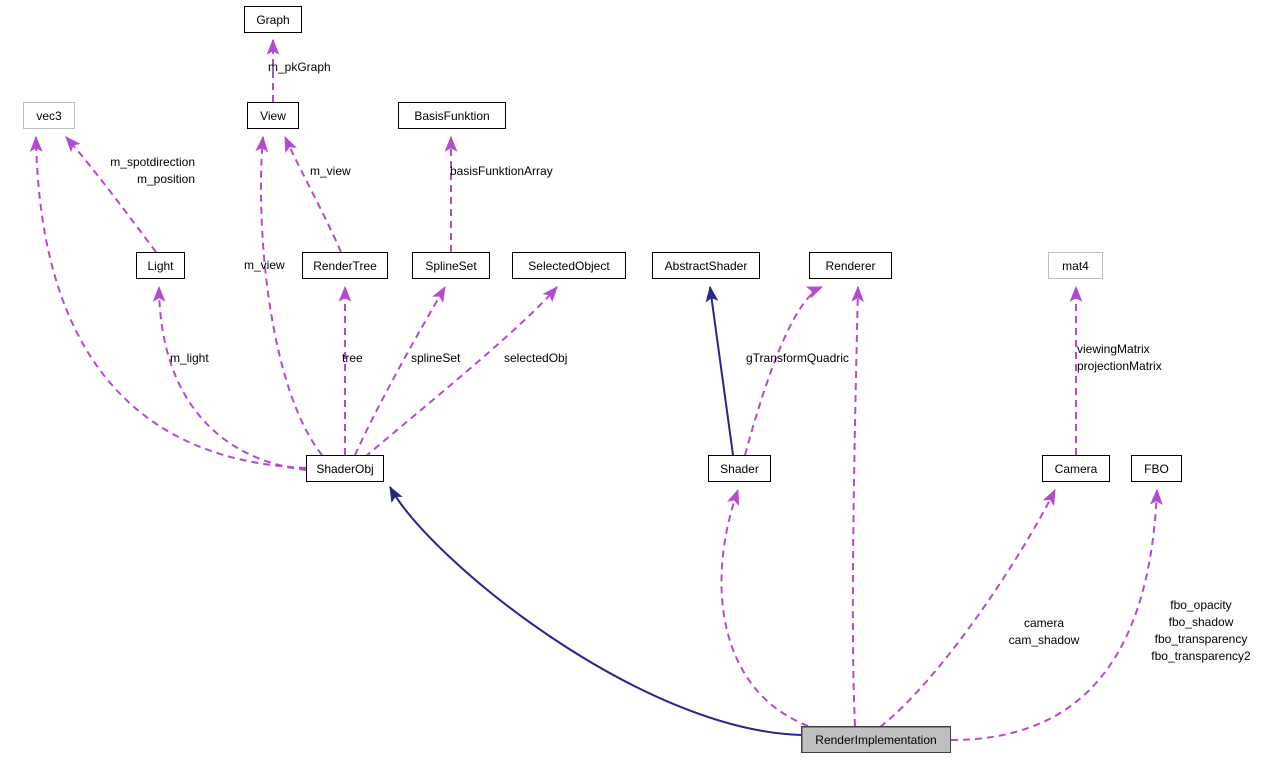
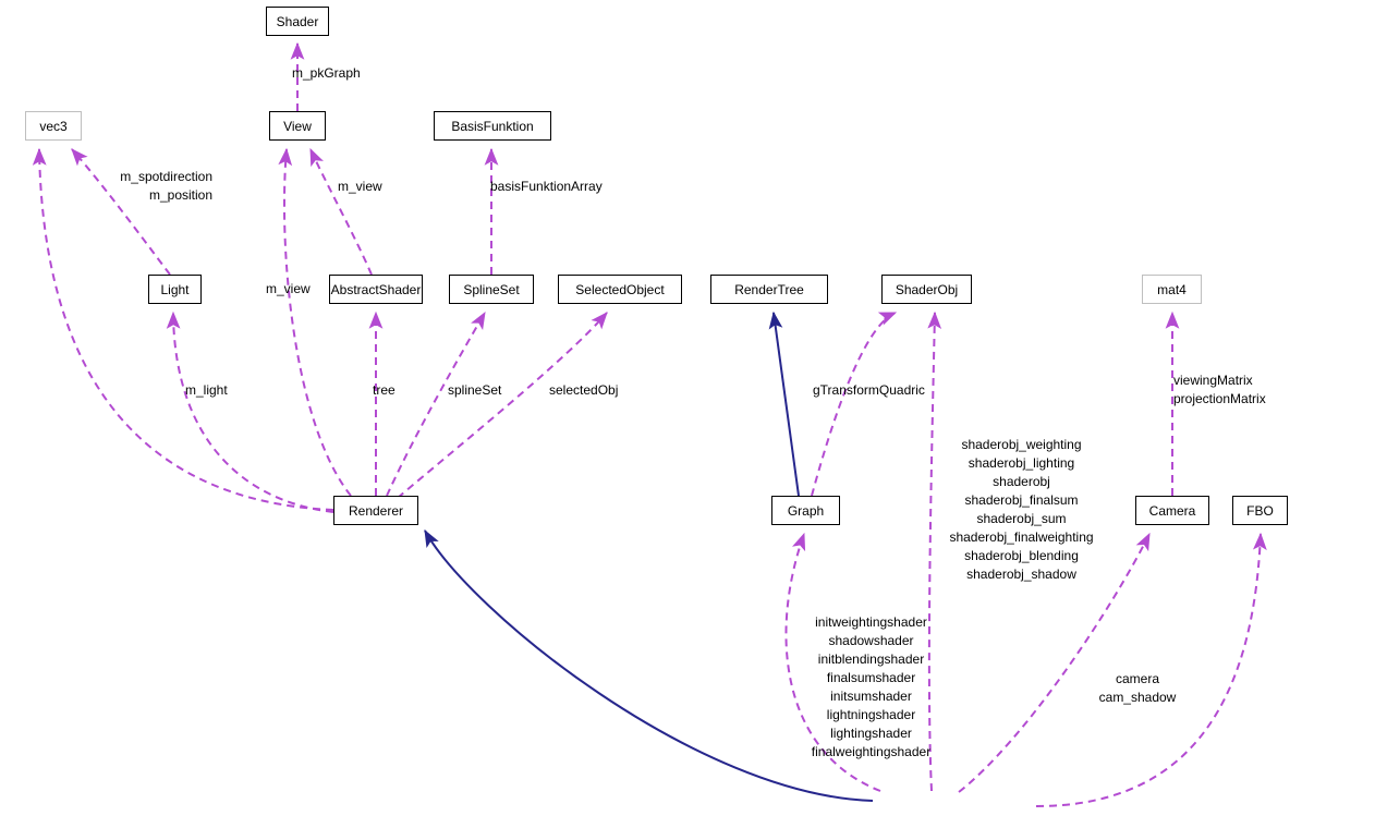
- Graph
+ Shader
  vec3
  View
  BasisFunktion
  Light
- RenderTree
+ AbstractShader
  SplineSet
  SelectedObject
- AbstractShader
+ RenderTree
- Renderer
+ ShaderObj
  mat4
- ShaderObj
+ Renderer
- Shader
+ Graph
  Camera
  FBO
- RenderImplementation
  m_pkGraph
  m_spotdirection
  m_position
  m_view
  basisFunktionArray
  m_view
  m_light
  tree
  splineSet
  selectedObj
  gTransformQuadric
  viewingMatrix
  projectionMatrix
+ shaderobj_weighting
+ shaderobj_lighting
+ shaderobj
+ shaderobj_finalsum
+ shaderobj_sum
+ shaderobj_finalweighting
+ shaderobj_blending
+ shaderobj_shadow
+ initweightingshader
+ shadowshader
+ initblendingshader
+ finalsumshader
+ initsumshader
+ lightningshader
+ lightingshader
+ finalweightingshader
  camera
  cam_shadow
- fbo_opacity
- fbo_shadow
- fbo_transparency
- fbo_transparency2
